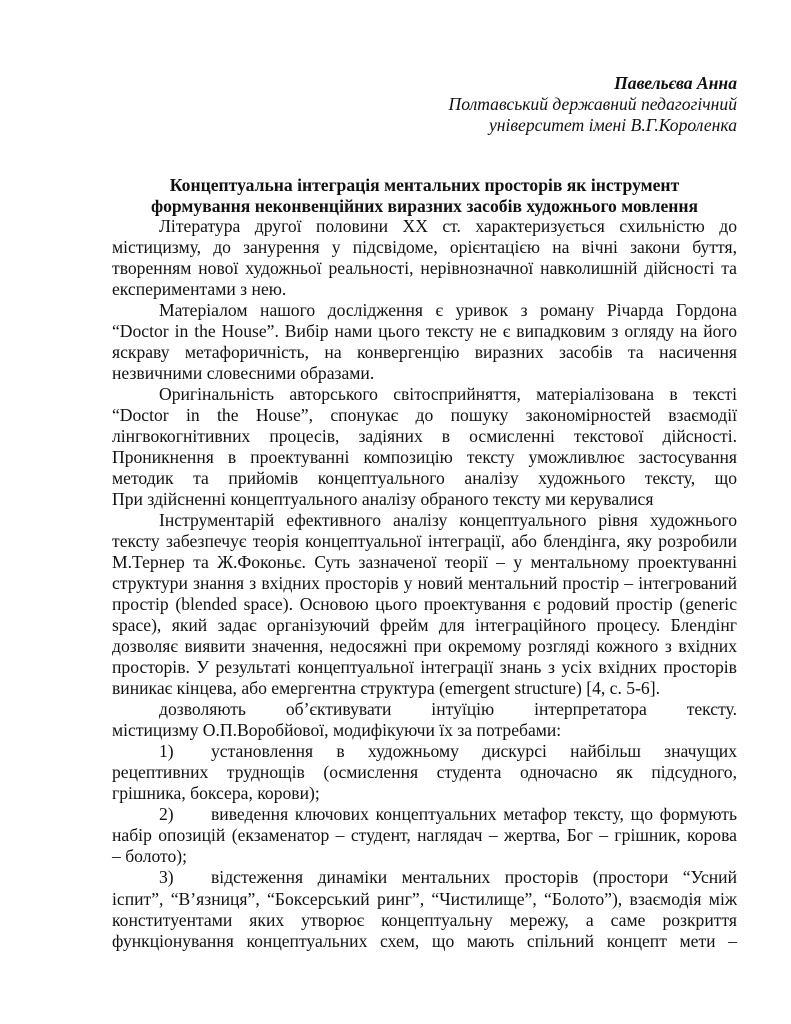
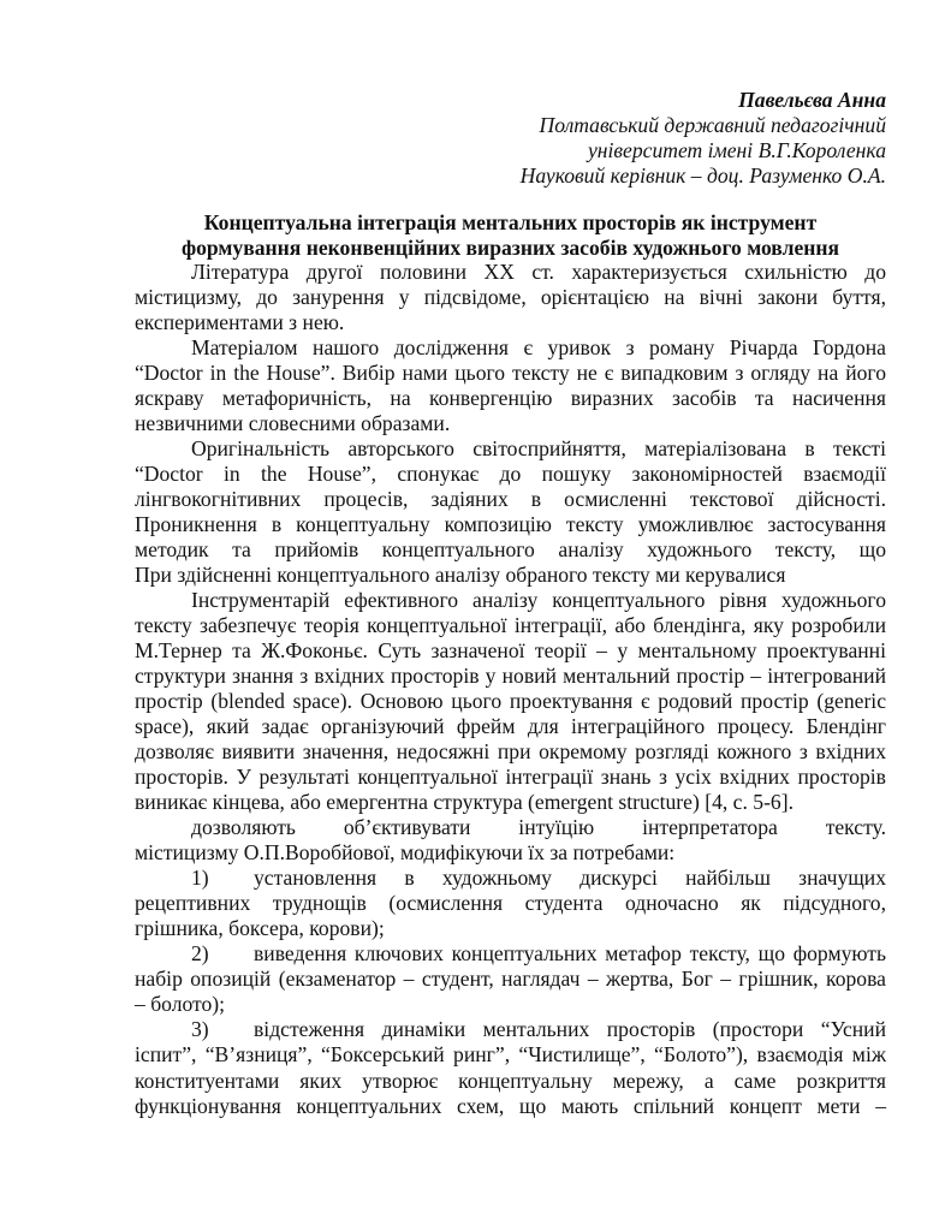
  Павельєва Анна
  Полтавський державний педагогічний
  університет імені В.Г.Короленка
+ Науковий керівник – доц. Разуменко О.А.
  Концептуальна інтеграція ментальних просторів як інструмент
  формування неконвенційних виразних засобів художнього мовлення
  Література другої половини XX ст. характеризується схильністю до
  містицизму, до занурення у підсвідоме, орієнтацією на вічні закони буття,
- творенням нової художньої реальності, нерівнозначної навколишній дійсності та
  експериментами з нею.
  Матеріалом нашого дослідження є уривок з роману Річарда Гордона
  “Doctor in the House”. Вибір нами цього тексту не є випадковим з огляду на його
  яскраву метафоричність, на конвергенцію виразних засобів та насичення
  незвичними словесними образами.
  Оригінальність авторського світосприйняття, матеріалізована в тексті
  “Doctor in the House”, спонукає до пошуку закономірностей взаємодії
  лінгвокогнітивних процесів, задіяних в осмисленні текстової дійсності.
- Проникнення в проектуванні композицію тексту уможливлює застосування
+ Проникнення в концептуальну композицію тексту уможливлює застосування
  методик та прийомів концептуального аналізу художнього тексту, що
  При здійсненні концептуального аналізу обраного тексту ми керувалися
  Інструментарій ефективного аналізу концептуального рівня художнього
  тексту забезпечує теорія концептуальної інтеграції, або блендінга, яку розробили
  М.Тернер та Ж.Фоконьє. Суть зазначеної теорії – у ментальному проектуванні
  структури знання з вхідних просторів у новий ментальний простір – інтегрований
  простір (blended space). Основою цього проектування є родовий простір (generic
  space), який задає організуючий фрейм для інтеграційного процесу. Блендінг
  дозволяє виявити значення, недосяжні при окремому розгляді кожного з вхідних
  просторів. У результаті концептуальної інтеграції знань з усіх вхідних просторів
  виникає кінцева, або емергентна структура (emergent structure) [4, с. 5-6].
  дозволяють об’єктивувати інтуїцію інтерпретатора тексту.
  містицизму О.П.Воробйової, модифікуючи їх за потребами:
  1) установлення в художньому дискурсі найбільш значущих
  рецептивних труднощів (осмислення студента одночасно як підсудного,
  грішника, боксера, корови);
  2) виведення ключових концептуальних метафор тексту, що формують
  набір опозицій (екзаменатор – студент, наглядач – жертва, Бог – грішник, корова
  – болото);
  3) відстеження динаміки ментальних просторів (простори “Усний
  іспит”, “В’язниця”, “Боксерський ринг”, “Чистилище”, “Болото”), взаємодія між
  конституентами яких утворює концептуальну мережу, а саме розкриття
  функціонування концептуальних схем, що мають спільний концепт мети –
